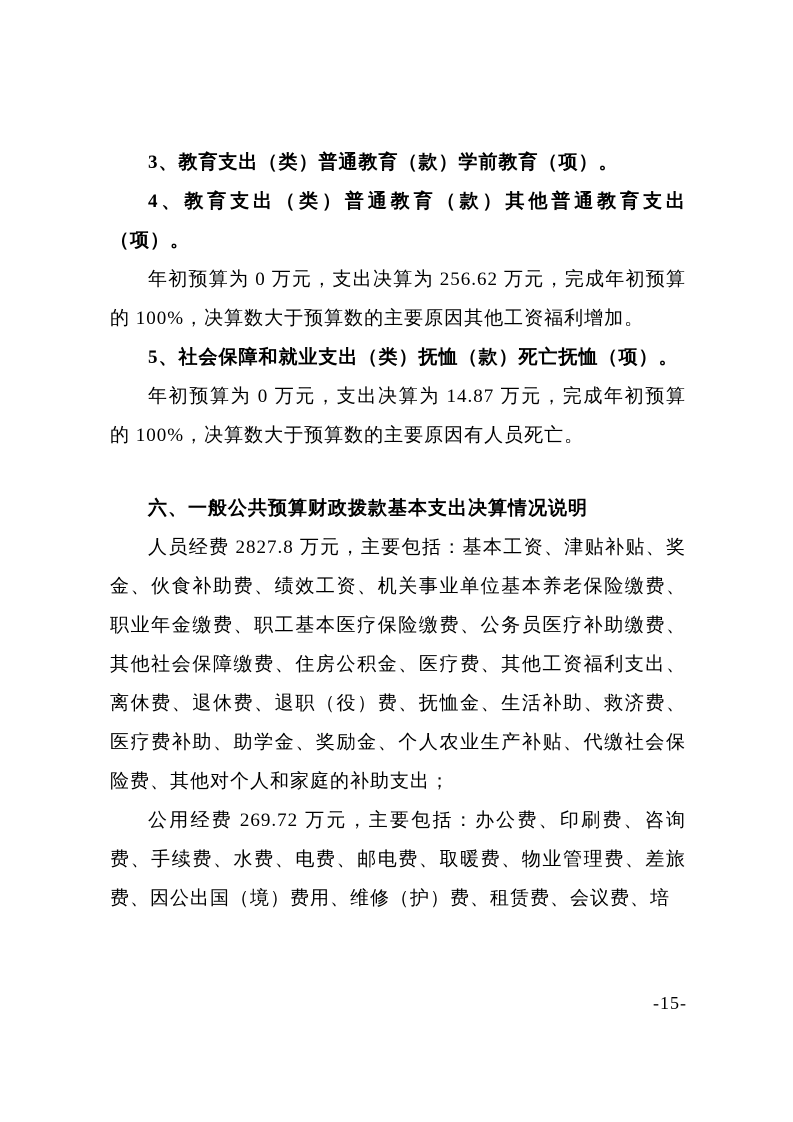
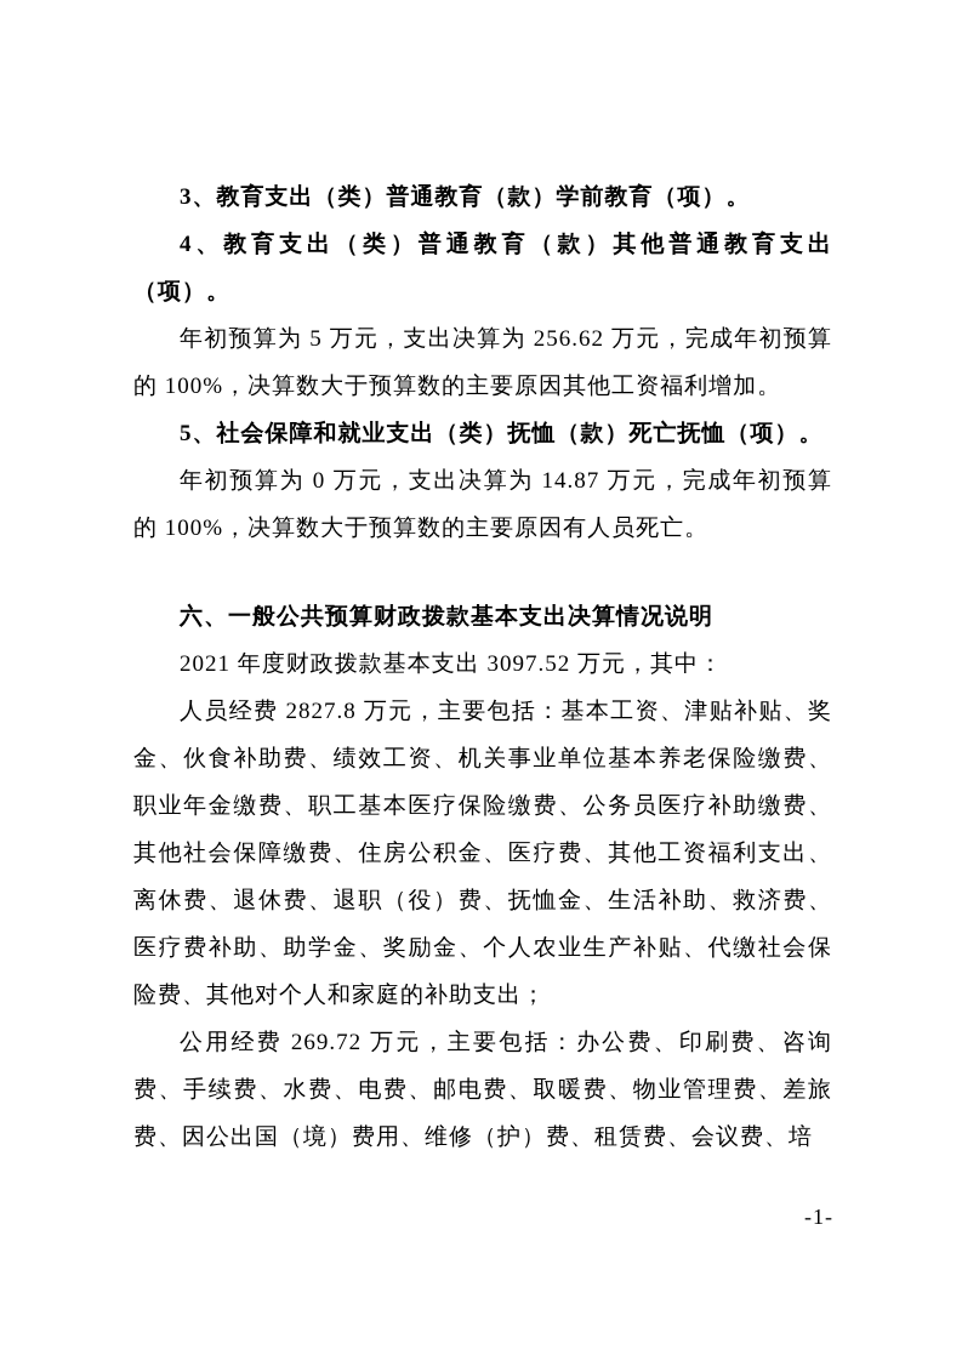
  3、教育支出（类）普通教育（款）学前教育（项）。
  4、教育支出（类）普通教育（款）其他普通教育支出（项）。
- 年初预算为 0 万元，支出决算为 256.62 万元，完成年初预算的 100%，决算数大于预算数的主要原因其他工资福利增加。
+ 年初预算为 5 万元，支出决算为 256.62 万元，完成年初预算的 100%，决算数大于预算数的主要原因其他工资福利增加。
  5、社会保障和就业支出（类）抚恤（款）死亡抚恤（项）。
  年初预算为 0 万元，支出决算为 14.87 万元，完成年初预算的 100%，决算数大于预算数的主要原因有人员死亡。
  六、一般公共预算财政拨款基本支出决算情况说明
+ 2021 年度财政拨款基本支出 3097.52 万元，其中：
  人员经费 2827.8 万元，主要包括：基本工资、津贴补贴、奖金、伙食补助费、绩效工资、机关事业单位基本养老保险缴费、职业年金缴费、职工基本医疗保险缴费、公务员医疗补助缴费、其他社会保障缴费、住房公积金、医疗费、其他工资福利支出、离休费、退休费、退职（役）费、抚恤金、生活补助、救济费、医疗费补助、助学金、奖励金、个人农业生产补贴、代缴社会保险费、其他对个人和家庭的补助支出；
  公用经费 269.72 万元，主要包括：办公费、印刷费、咨询费、手续费、水费、电费、邮电费、取暖费、物业管理费、差旅费、因公出国（境）费用、维修（护）费、租赁费、会议费、培
- -15-
+ -1-
